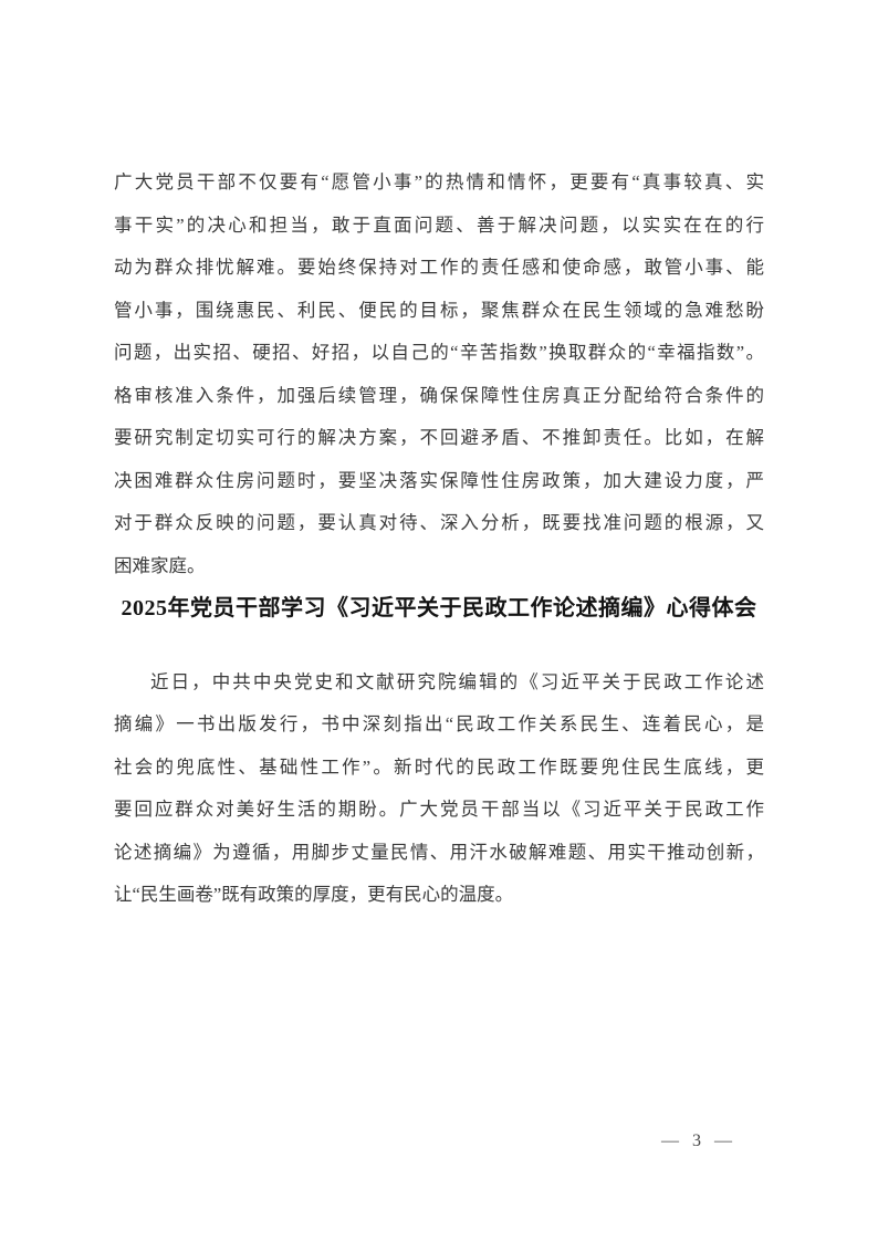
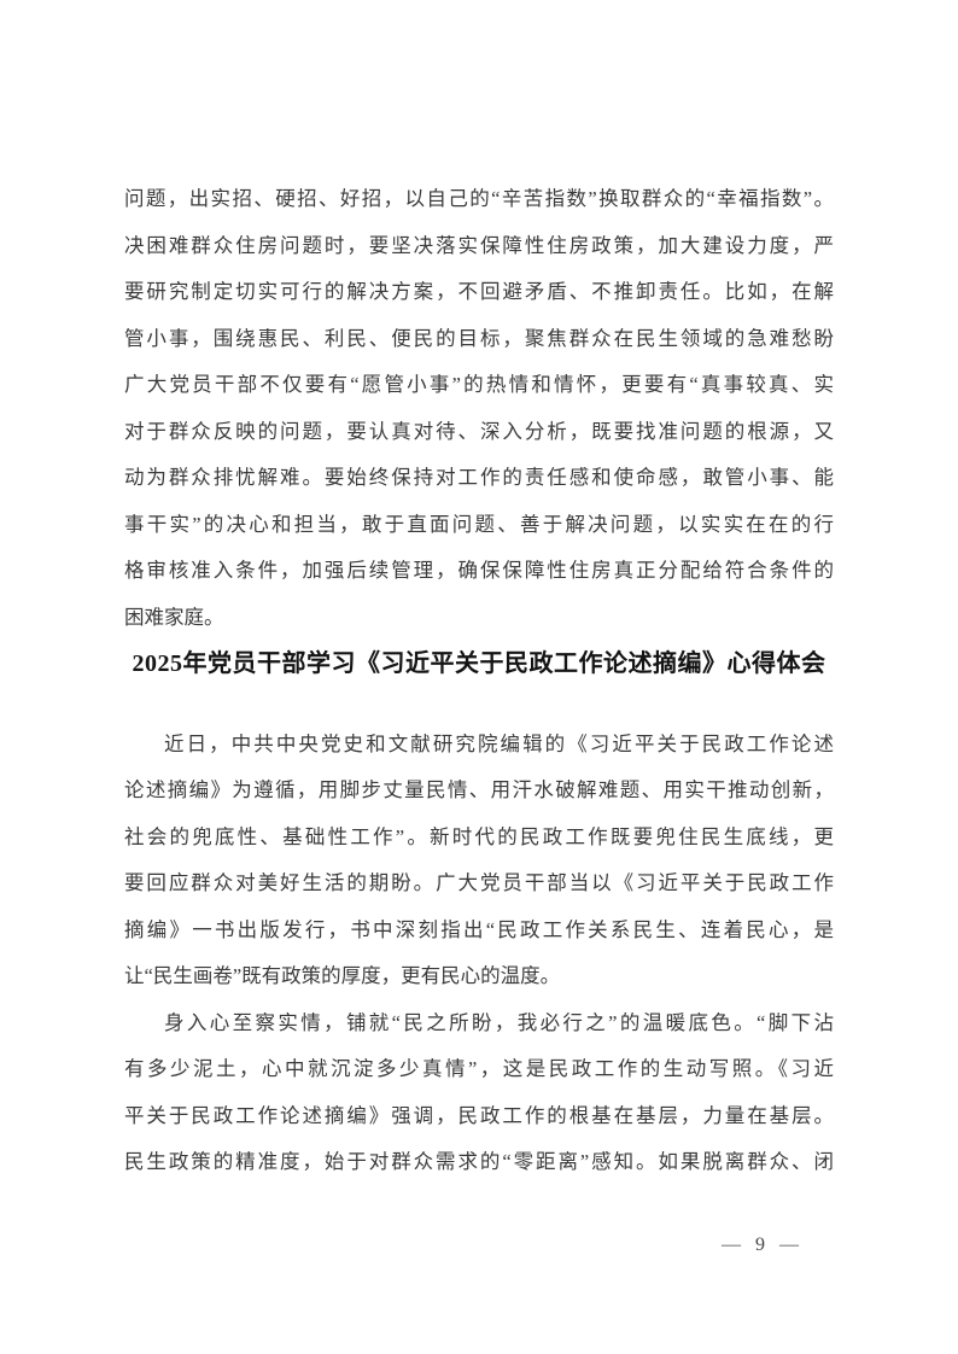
- 广大党员干部不仅要有“愿管小事”的热情和情怀，更要有“真事较真、实
+ 问题，出实招、硬招、好招，以自己的“辛苦指数”换取群众的“幸福指数”。
- 事干实”的决心和担当，敢于直面问题、善于解决问题，以实实在在的行
+ 决困难群众住房问题时，要坚决落实保障性住房政策，加大建设力度，严
- 动为群众排忧解难。要始终保持对工作的责任感和使命感，敢管小事、能
+ 要研究制定切实可行的解决方案，不回避矛盾、不推卸责任。比如，在解
  管小事，围绕惠民、利民、便民的目标，聚焦群众在民生领域的急难愁盼
- 问题，出实招、硬招、好招，以自己的“辛苦指数”换取群众的“幸福指数”。
+ 广大党员干部不仅要有“愿管小事”的热情和情怀，更要有“真事较真、实
- 格审核准入条件，加强后续管理，确保保障性住房真正分配给符合条件的
+ 对于群众反映的问题，要认真对待、深入分析，既要找准问题的根源，又
- 要研究制定切实可行的解决方案，不回避矛盾、不推卸责任。比如，在解
+ 动为群众排忧解难。要始终保持对工作的责任感和使命感，敢管小事、能
- 决困难群众住房问题时，要坚决落实保障性住房政策，加大建设力度，严
+ 事干实”的决心和担当，敢于直面问题、善于解决问题，以实实在在的行
- 对于群众反映的问题，要认真对待、深入分析，既要找准问题的根源，又
+ 格审核准入条件，加强后续管理，确保保障性住房真正分配给符合条件的
  困难家庭。
  2025年党员干部学习《习近平关于民政工作论述摘编》心得体会
  近日，中共中央党史和文献研究院编辑的《习近平关于民政工作论述
- 摘编》一书出版发行，书中深刻指出“民政工作关系民生、连着民心，是
+ 论述摘编》为遵循，用脚步丈量民情、用汗水破解难题、用实干推动创新，
  社会的兜底性、基础性工作”。新时代的民政工作既要兜住民生底线，更
  要回应群众对美好生活的期盼。广大党员干部当以《习近平关于民政工作
- 论述摘编》为遵循，用脚步丈量民情、用汗水破解难题、用实干推动创新，
+ 摘编》一书出版发行，书中深刻指出“民政工作关系民生、连着民心，是
  让“民生画卷”既有政策的厚度，更有民心的温度。
+ 身入心至察实情，铺就“民之所盼，我必行之”的温暖底色。“脚下沾
+ 有多少泥土，心中就沉淀多少真情”，这是民政工作的生动写照。《习近
+ 平关于民政工作论述摘编》强调，民政工作的根基在基层，力量在基层。
+ 民生政策的精准度，始于对群众需求的“零距离”感知。如果脱离群众、闭
- — 3 —
+ — 9 —
